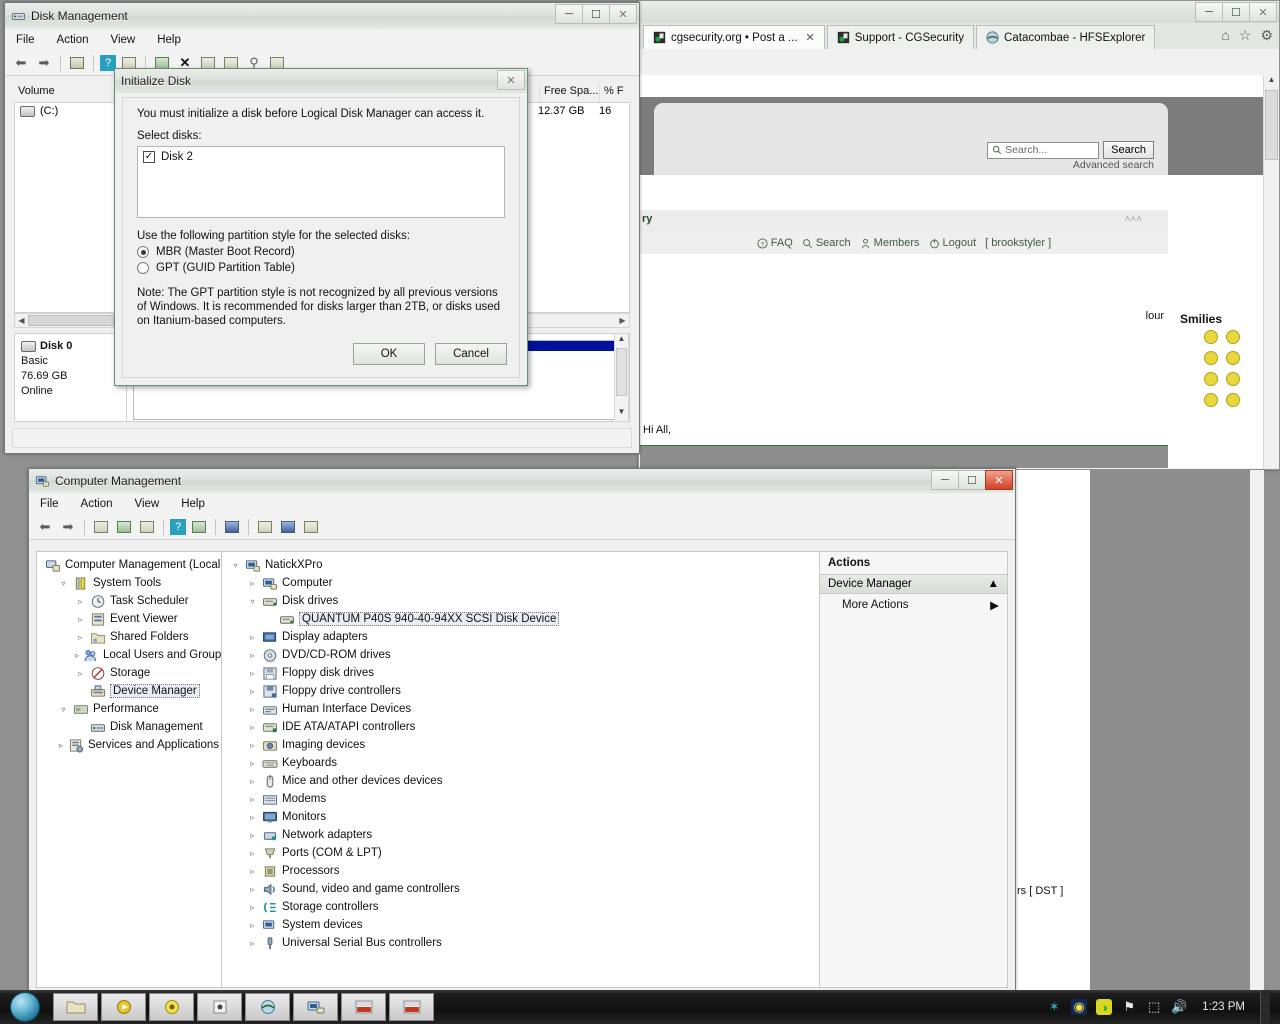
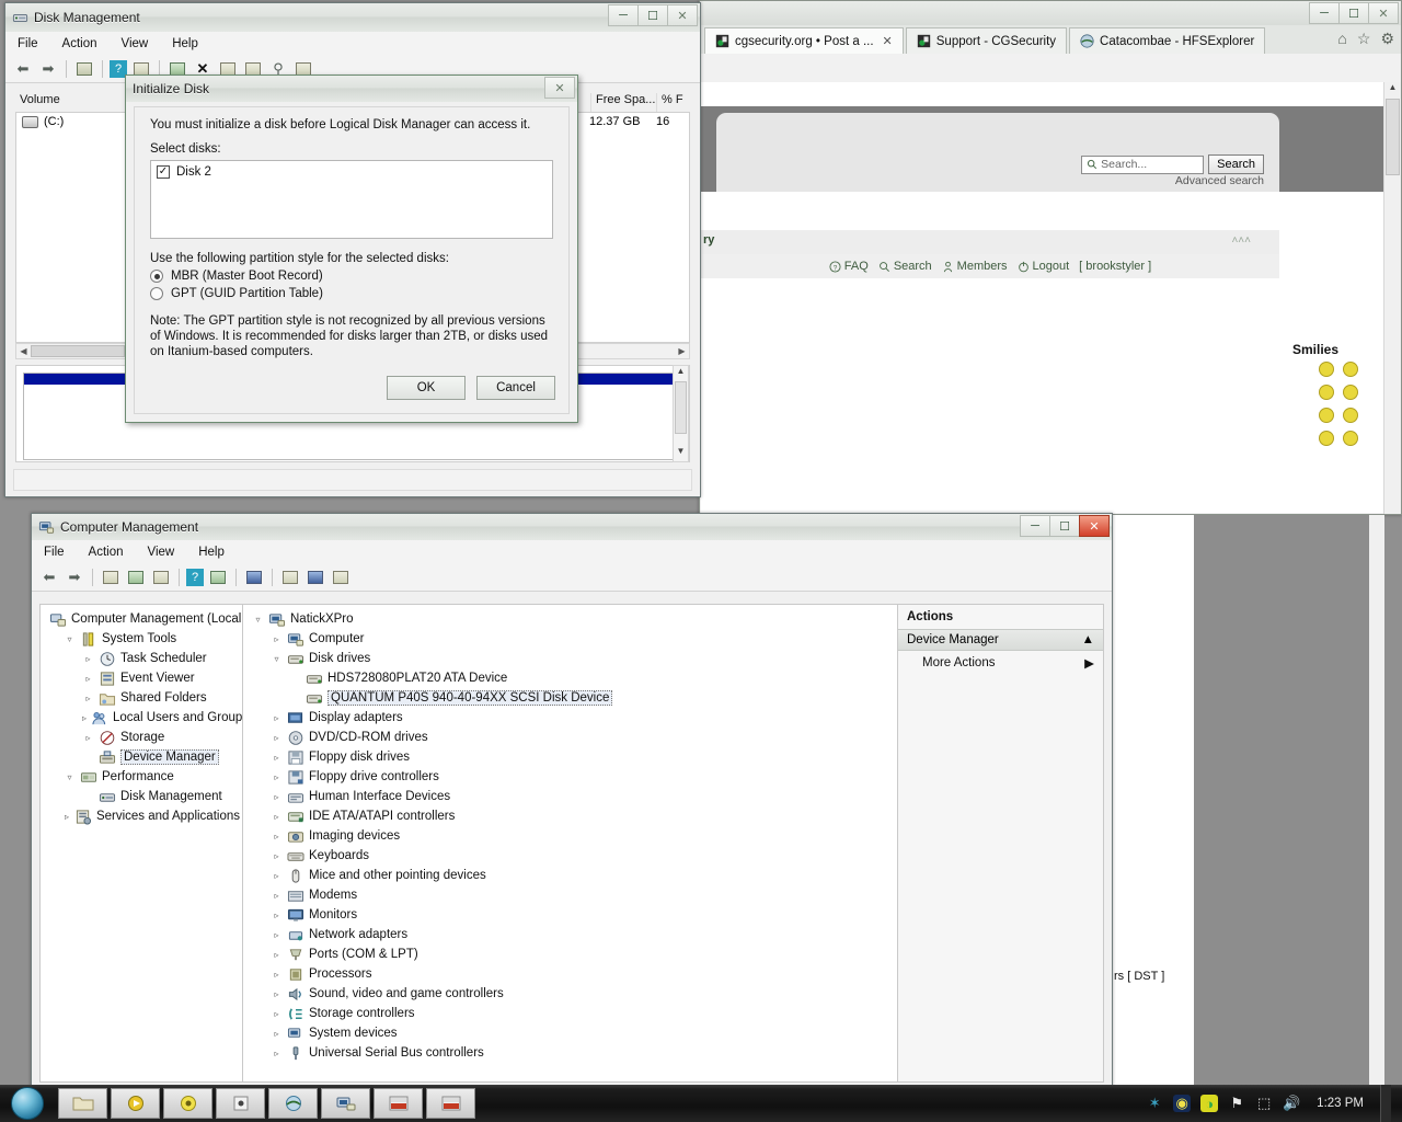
  ─
  ☐
  ✕
  cgsecurity.org • Post a ...
  ✕
  Support - CGSecurity
  Catacombae - HFSExplorer
  ⌂
  ☆
  ⚙
  Search...
  Search
  Advanced search
  ry
  ˄˄˄
  FAQ
  Search
  Members
  Logout
  [ brookstyler ]
- Hi All,
- lour
  Smilies
  ▲
  rs [ DST ]
  Disk Management
  ─
  ☐
  ✕
  File
  Action
  View
  Help
  ⬅
  ➡
  ?
  ✕
  ⚲
  Volume
  Free Spa...
  % F
  (C:)
  12.37 GB
  16
  ◀
  ▶
- Disk 0
- Basic
- 76.69 GB
- Online
  ▲
  ▼
  Initialize Disk
  ✕
  You must initialize a disk before Logical Disk Manager can access it.
  Select disks:
  ✓
  Disk 2
  Use the following partition style for the selected disks:
  MBR (Master Boot Record)
  GPT (GUID Partition Table)
  Note: The GPT partition style is not recognized by all previous versions of Windows. It is recommended for disks larger than 2TB, or disks used on Itanium-based computers.
  OK
  Cancel
  Computer Management
  ─
  ☐
  ✕
  File
  Action
  View
  Help
  ⬅
  ➡
  ?
  Computer Management (Local
  ▿
  System Tools
  ▹
  Task Scheduler
  ▹
  Event Viewer
  ▹
  Shared Folders
  ▹
  Local Users and Group
  ▹
  Storage
  Device Manager
  ▿
  Performance
  Disk Management
  ▹
  Services and Applications
  ▿
  NatickXPro
  ▹
  Computer
  ▿
  Disk drives
+ HDS728080PLAT20 ATA Device
  QUANTUM P40S 940-40-94XX SCSI Disk Device
  ▹
  Display adapters
  ▹
  DVD/CD-ROM drives
  ▹
  Floppy disk drives
  ▹
  Floppy drive controllers
  ▹
  Human Interface Devices
  ▹
  IDE ATA/ATAPI controllers
  ▹
  Imaging devices
  ▹
  Keyboards
  ▹
- Mice and other devices devices
+ Mice and other pointing devices
  ▹
  Modems
  ▹
  Monitors
  ▹
  Network adapters
  ▹
  Ports (COM & LPT)
  ▹
  Processors
  ▹
  Sound, video and game controllers
  ▹
  Storage controllers
  ▹
  System devices
  ▹
  Universal Serial Bus controllers
  Actions
  Device Manager
  ▲
  More Actions
  ▶
  ✶
  ◉
  ◑
  ⚑
  ⬚
  🔊
  1:23 PM
